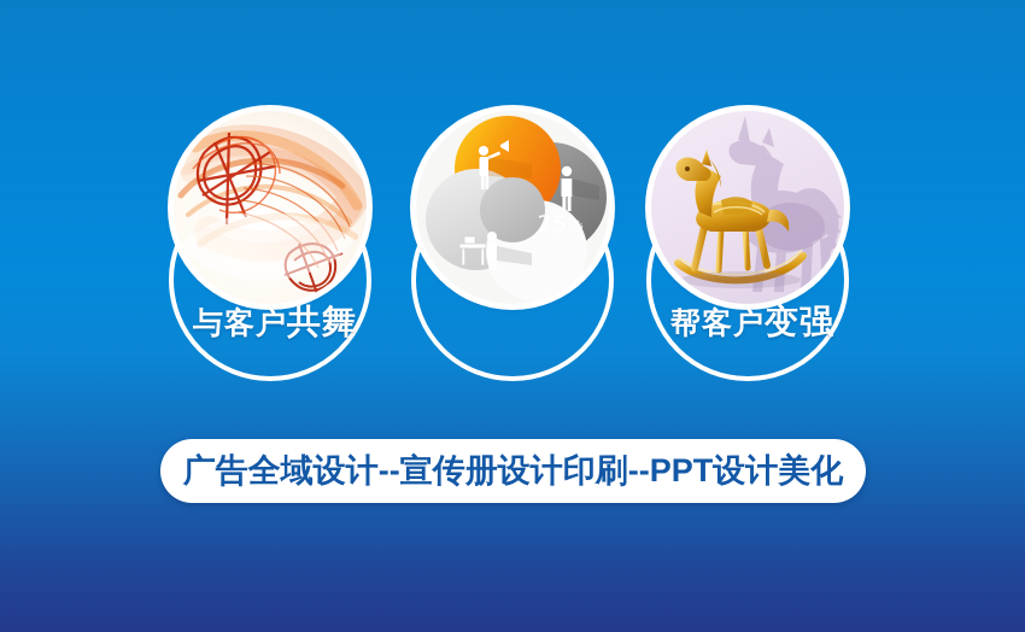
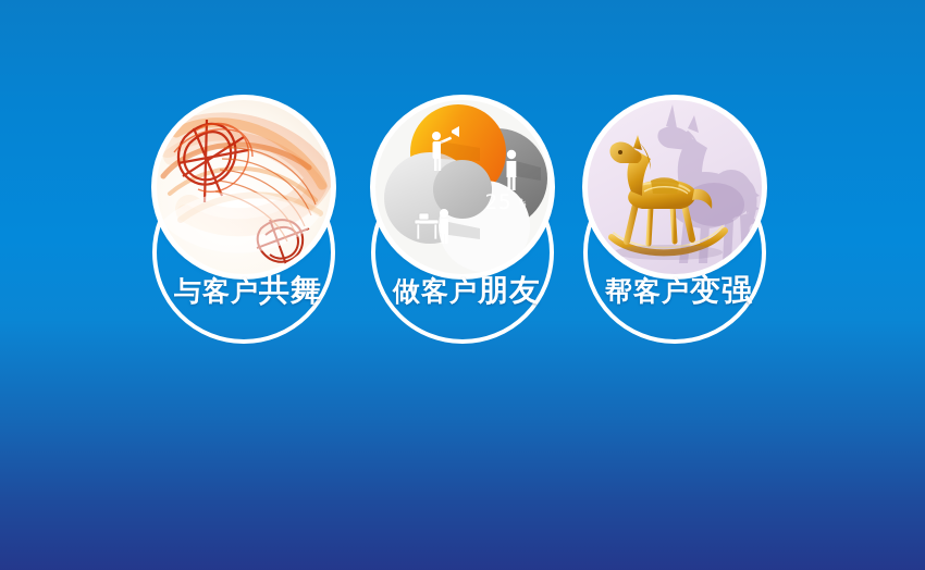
  与客户共舞
  25
  %
+ 做客户朋友
  帮客户变强
- 广告全域设计--宣传册设计印刷--PPT设计美化
